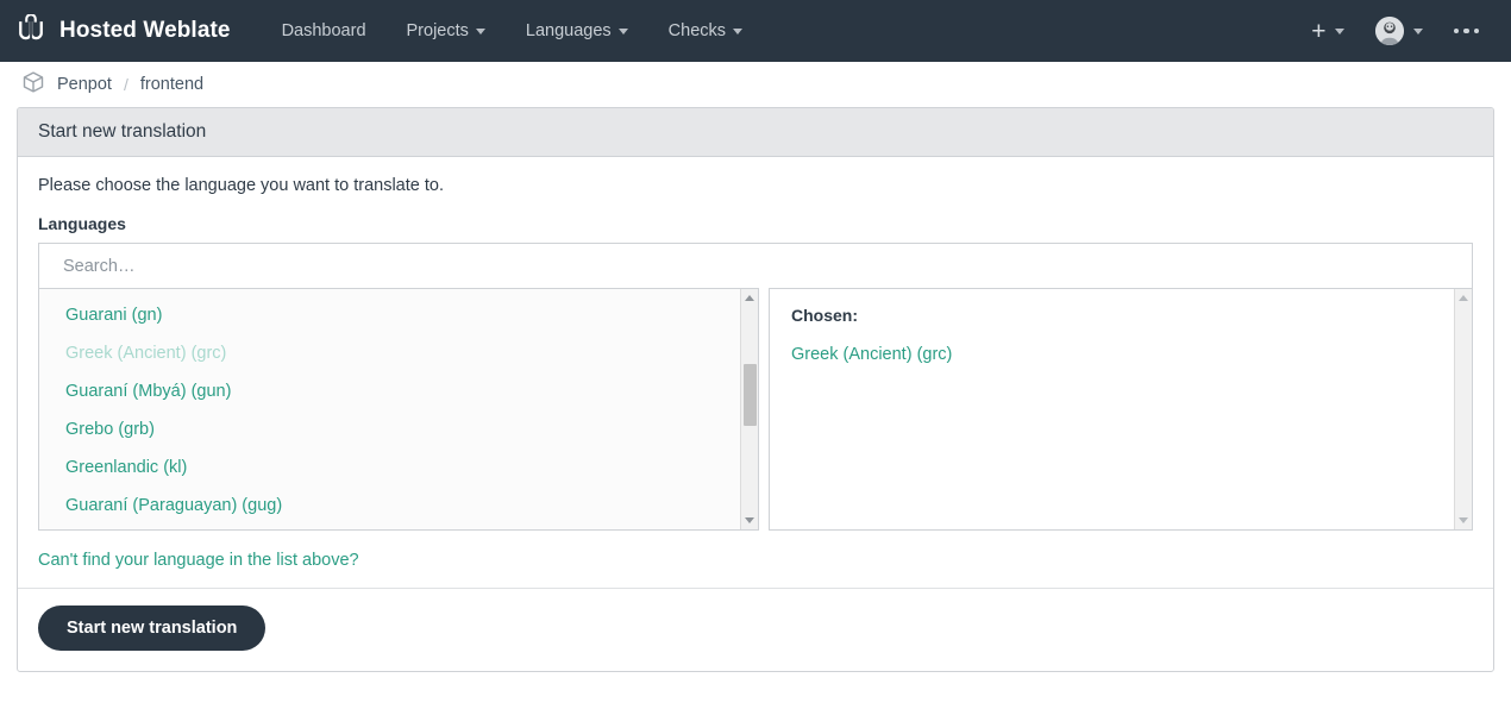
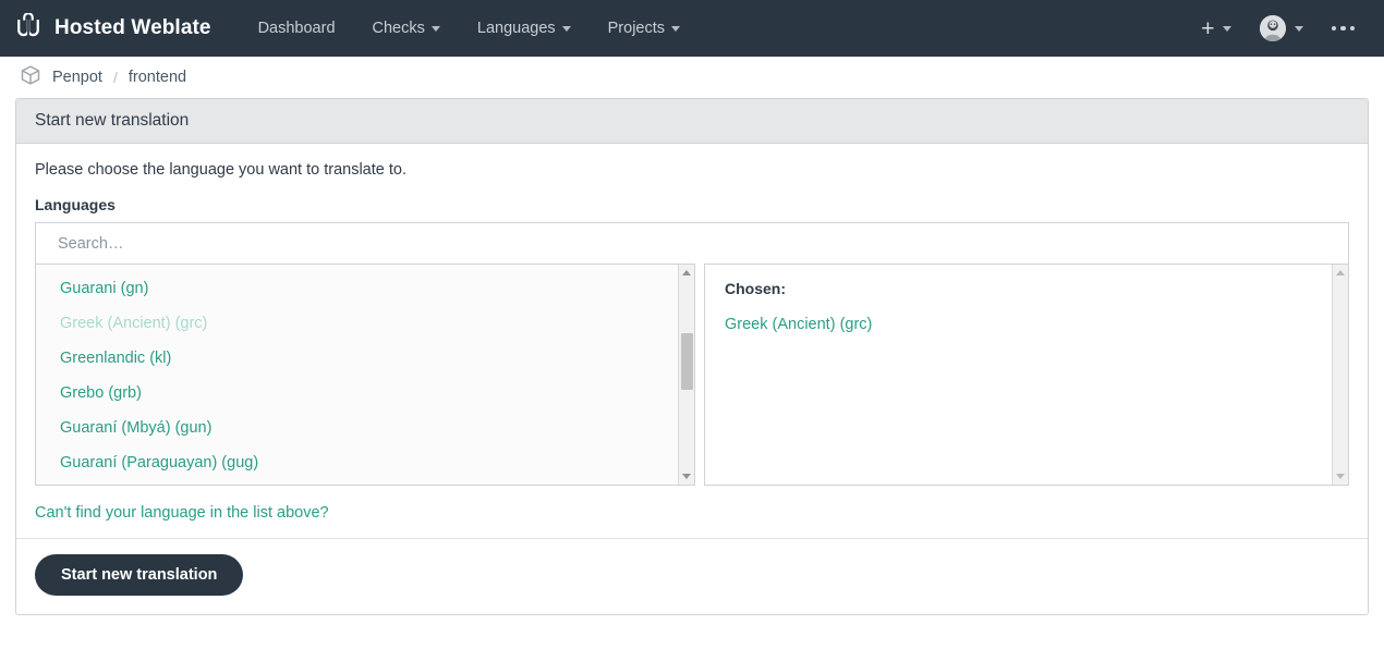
  Hosted Weblate
  Dashboard
- Projects
+ Checks
  Languages
- Checks
+ Projects
  +
  Penpot
  /
  frontend
  Start new translation
  Please choose the language you want to translate to.
  Languages
  Search…
  Guarani (gn)
  Greek (Ancient) (grc)
- Guaraní (Mbyá) (gun)
+ Greenlandic (kl)
  Grebo (grb)
- Greenlandic (kl)
+ Guaraní (Mbyá) (gun)
  Guaraní (Paraguayan) (gug)
  Chosen:
  Greek (Ancient) (grc)
  Can't find your language in the list above?
  Start new translation
